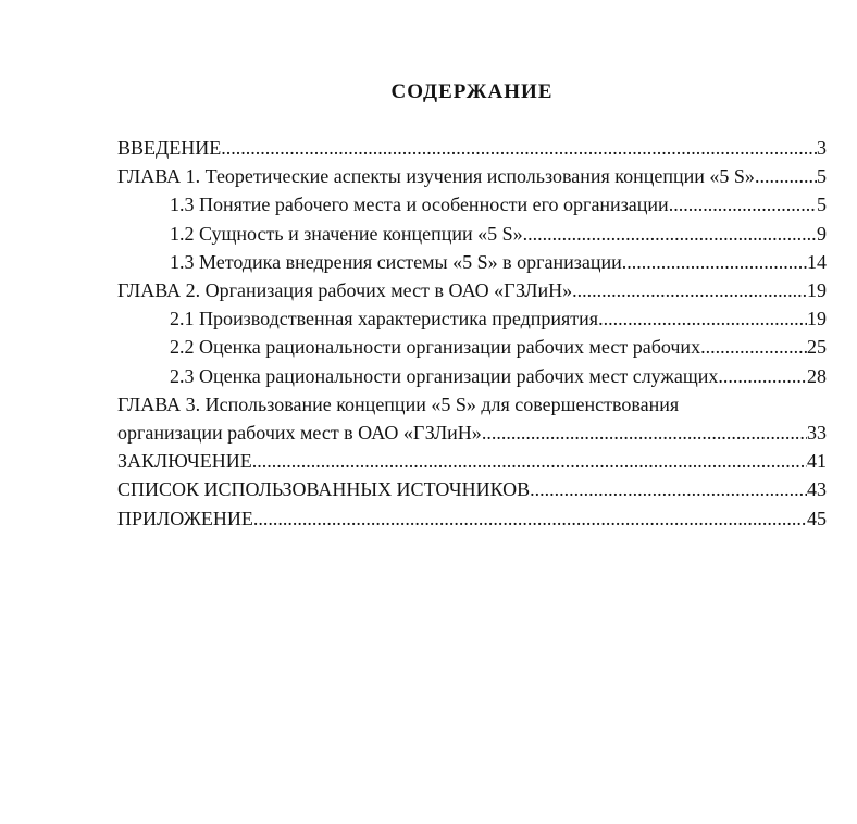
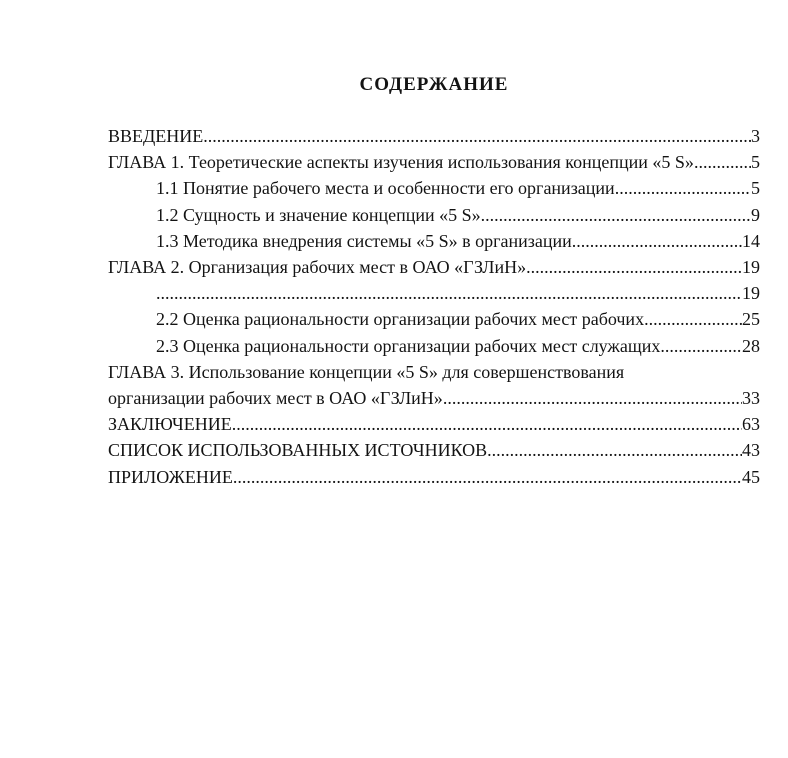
  СОДЕРЖАНИЕ
  ВВЕДЕНИЕ
  3
  ГЛАВА 1. Теоретические аспекты изучения использования концепции «5 S»
  5
- 1.3 Понятие рабочего места и особенности его организации
+ 1.1 Понятие рабочего места и особенности его организации
  5
  1.2 Сущность и значение концепции «5 S»
  9
  1.3 Методика внедрения системы «5 S» в организации
  14
  ГЛАВА 2. Организация рабочих мест в ОАО «ГЗЛиН»
  19
- 2.1 Производственная характеристика предприятия
  19
  2.2 Оценка рациональности организации рабочих мест рабочих
  25
  2.3 Оценка рациональности организации рабочих мест служащих
  28
  ГЛАВА 3. Использование концепции «5 S» для совершенствования
  организации рабочих мест в ОАО «ГЗЛиН»
  33
  ЗАКЛЮЧЕНИЕ
- 41
+ 63
  СПИСОК ИСПОЛЬЗОВАННЫХ ИСТОЧНИКОВ
  43
  ПРИЛОЖЕНИЕ
  45
